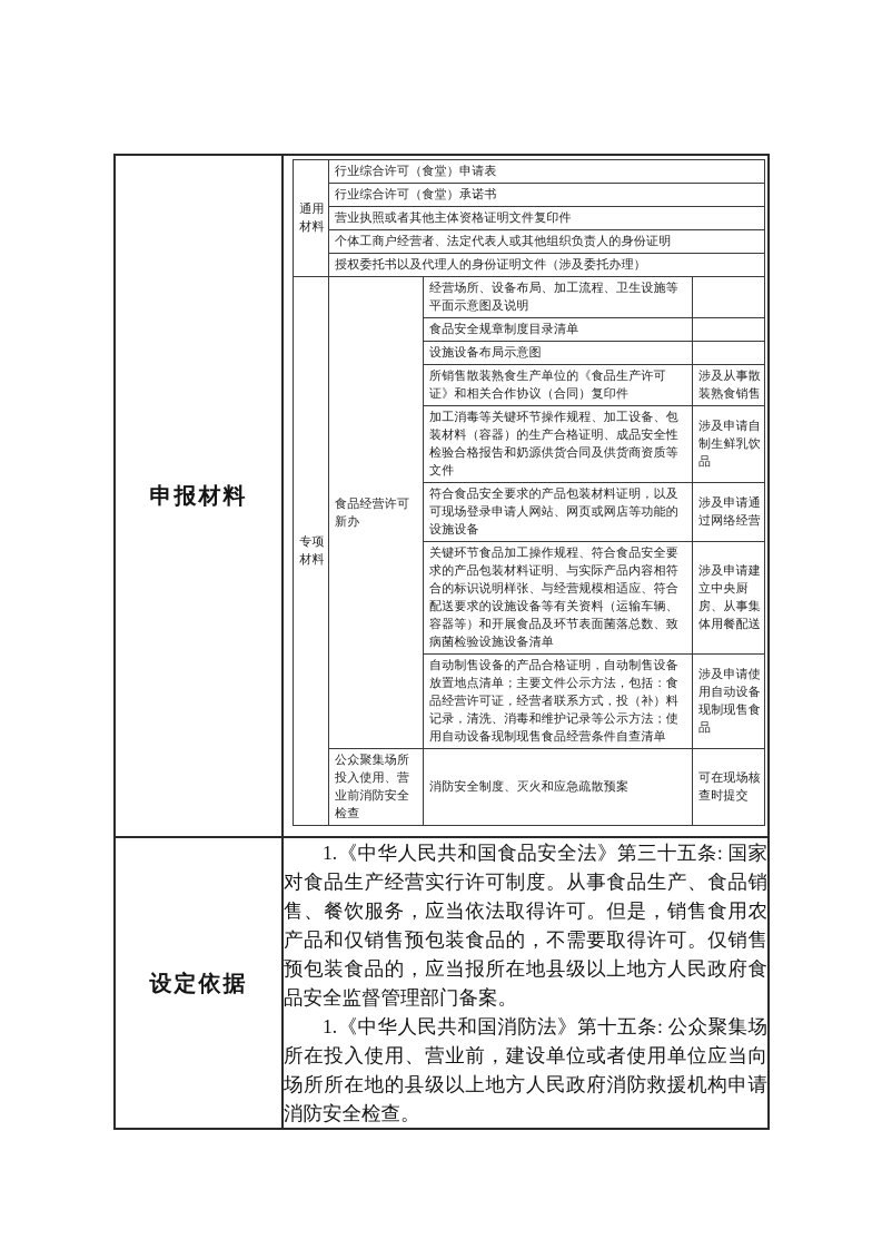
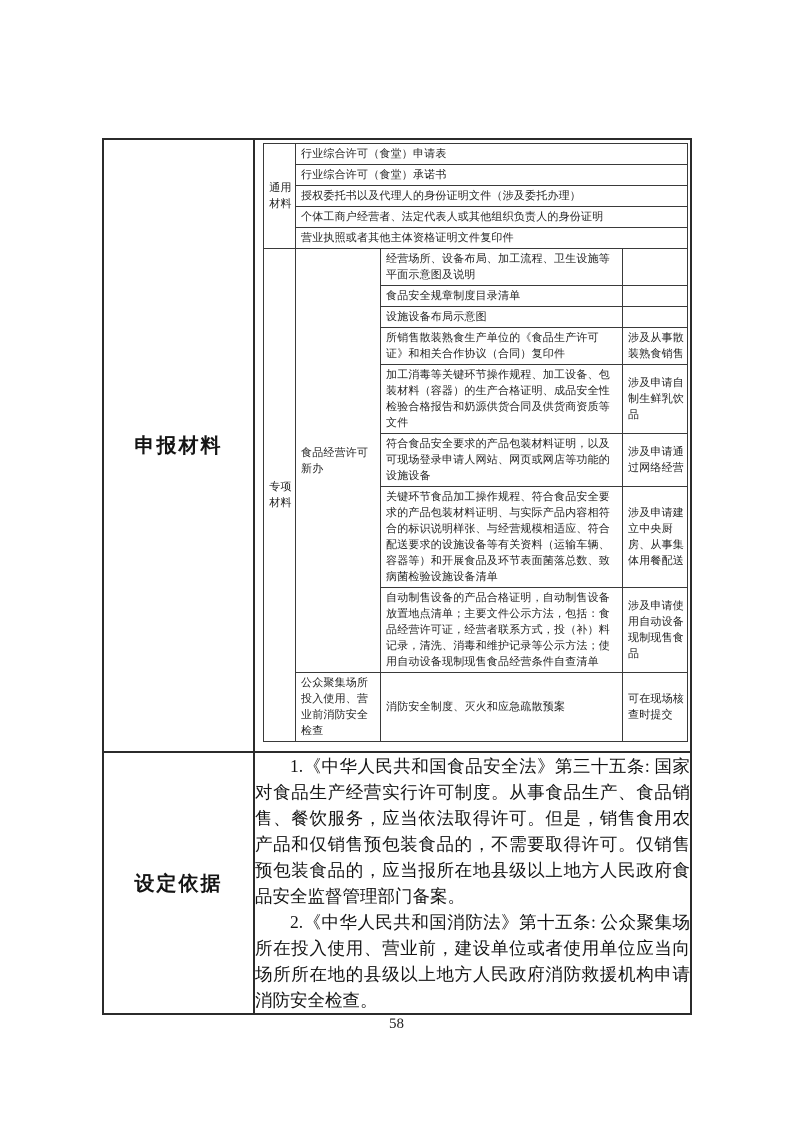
  申报材料
  通用材料	行业综合许可（食堂）申请表
  行业综合许可（食堂）承诺书
- 营业执照或者其他主体资格证明文件复印件
+ 授权委托书以及代理人的身份证明文件（涉及委托办理）
  个体工商户经营者、法定代表人或其他组织负责人的身份证明
- 授权委托书以及代理人的身份证明文件（涉及委托办理）
+ 营业执照或者其他主体资格证明文件复印件
  专项材料	食品经营许可新办	经营场所、设备布局、加工流程、卫生设施等平面示意图及说明
  食品安全规章制度目录清单
  设施设备布局示意图
  所销售散装熟食生产单位的《食品生产许可证》和相关合作协议（合同）复印件	涉及从事散装熟食销售
  加工消毒等关键环节操作规程、加工设备、包装材料（容器）的生产合格证明、成品安全性检验合格报告和奶源供货合同及供货商资质等文件	涉及申请自制生鲜乳饮品
  符合食品安全要求的产品包装材料证明，以及可现场登录申请人网站、网页或网店等功能的设施设备	涉及申请通过网络经营
  关键环节食品加工操作规程、符合食品安全要求的产品包装材料证明、与实际产品内容相符合的标识说明样张、与经营规模相适应、符合配送要求的设施设备等有关资料（运输车辆、容器等）和开展食品及环节表面菌落总数、致病菌检验设施设备清单	涉及申请建立中央厨房、从事集体用餐配送
  自动制售设备的产品合格证明，自动制售设备放置地点清单；主要文件公示方法，包括：食品经营许可证，经营者联系方式，投（补）料记录，清洗、消毒和维护记录等公示方法；使用自动设备现制现售食品经营条件自查清单	涉及申请使用自动设备现制现售食品
  公众聚集场所投入使用、营业前消防安全检查	消防安全制度、灭火和应急疏散预案	可在现场核查时提交
- 设定依据	1.《中华人民共和国食品安全法》第三十五条: 国家对食品生产经营实行许可制度。从事食品生产、食品销售、餐饮服务，应当依法取得许可。但是，销售食用农产品和仅销售预包装食品的，不需要取得许可。仅销售预包装食品的，应当报所在地县级以上地方人民政府食品安全监督管理部门备案。 1.《中华人民共和国消防法》第十五条: 公众聚集场所在投入使用、营业前，建设单位或者使用单位应当向场所所在地的县级以上地方人民政府消防救援机构申请消防安全检查。
+ 设定依据	1.《中华人民共和国食品安全法》第三十五条: 国家对食品生产经营实行许可制度。从事食品生产、食品销售、餐饮服务，应当依法取得许可。但是，销售食用农产品和仅销售预包装食品的，不需要取得许可。仅销售预包装食品的，应当报所在地县级以上地方人民政府食品安全监督管理部门备案。 2.《中华人民共和国消防法》第十五条: 公众聚集场所在投入使用、营业前，建设单位或者使用单位应当向场所所在地的县级以上地方人民政府消防救援机构申请消防安全检查。
+ 58
